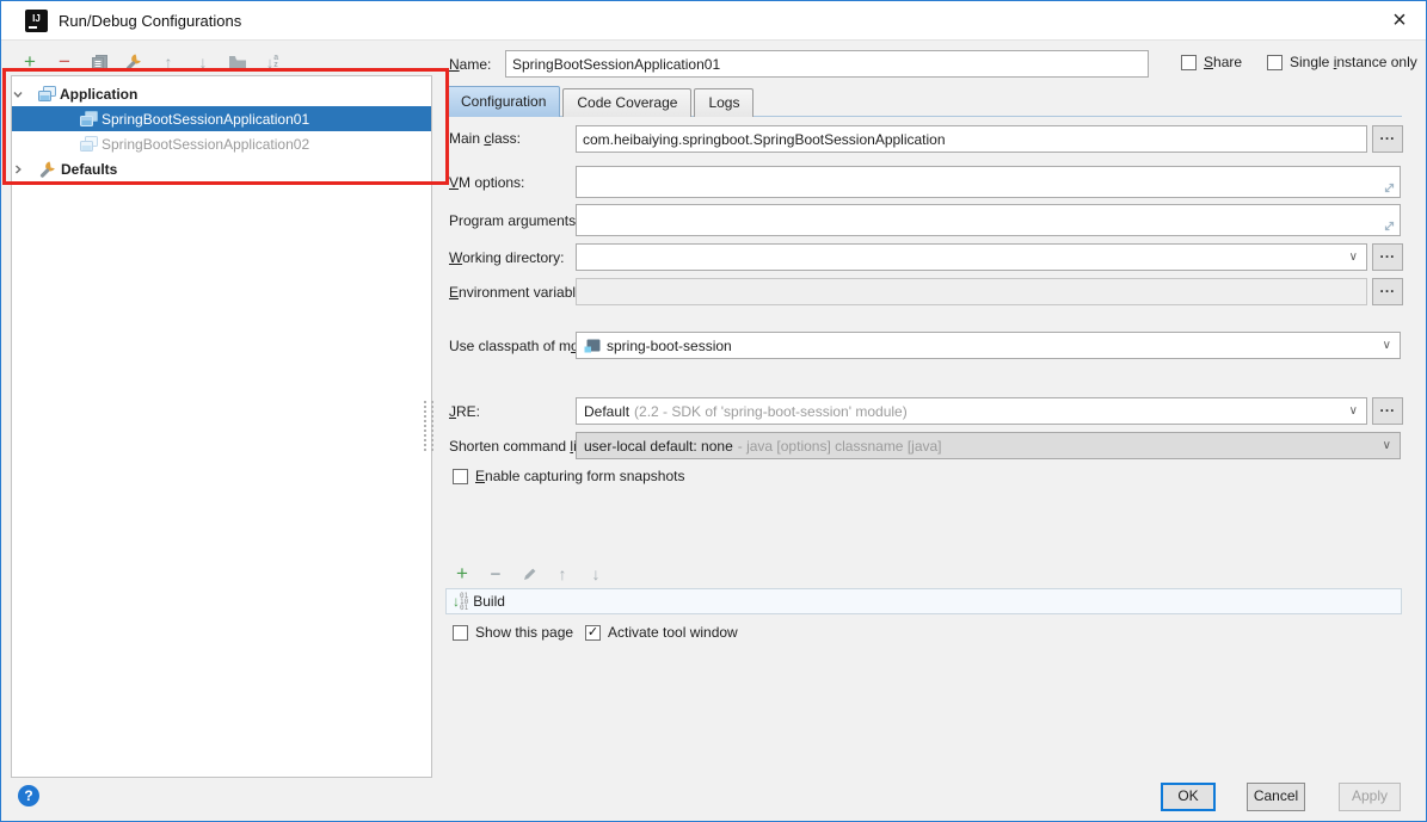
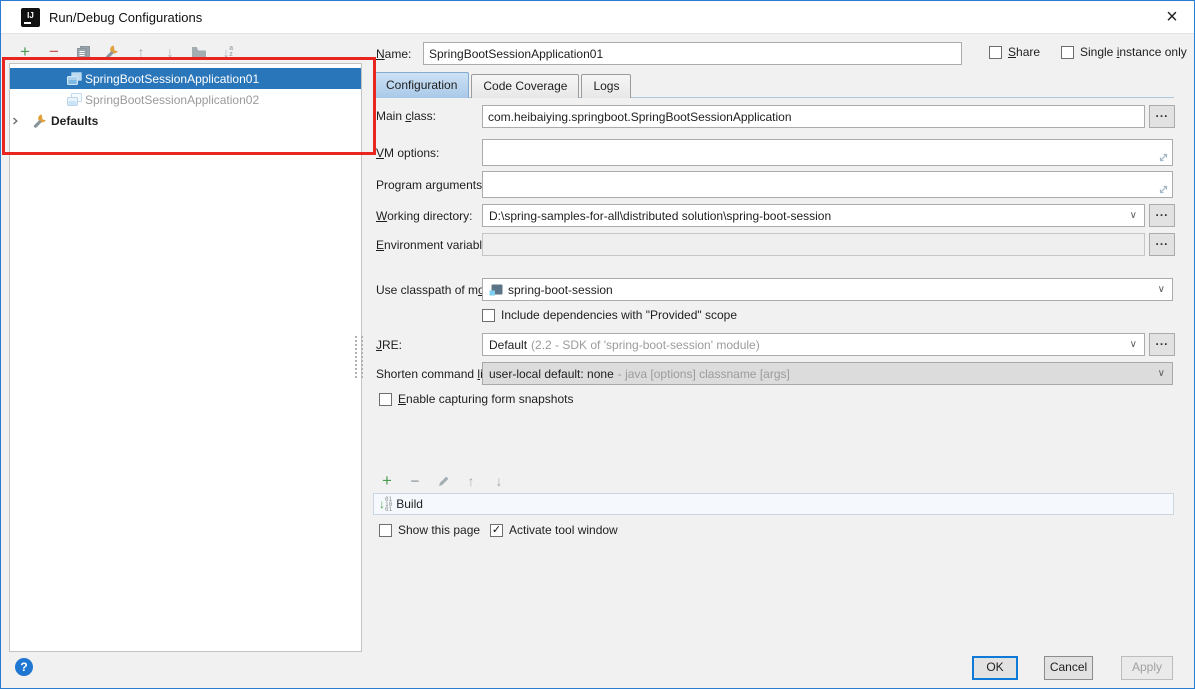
  IJ
  Run/Debug Configurations
  ×
  +
  −
  ↑
  ↓
  ↓
- Application
  SpringBootSessionApplication01
  SpringBootSessionApplication02
  Defaults
  Name:
  SpringBootSessionApplication01
  Share
  Single instance only
  Configuration
  Code Coverage
  Logs
  Main class:
  com.heibaiying.springboot.SpringBootSessionApplication
  ...
  VM options:
  Program arguments
  Working directory:
+ D:\spring-samples-for-all\distributed solution\spring-boot-session
  ∨
  ...
  Environment variabl
  ...
  Use classpath of m
  spring-boot-session
  ∨
+ Include dependencies with "Provided" scope
  JRE:
  Default
  (2.2 - SDK of 'spring-boot-session' module)
  ∨
  ...
  Shorten command l
  user-local default: none
- - java [options] classname [java]
+ - java [options] classname [args]
  ∨
  Enable capturing form snapshots
  +
  −
  ↑
  ↓
  ↓
  Build
  Show this page
  ✓
  Activate tool window
  ?
  OK
  Cancel
  Apply
